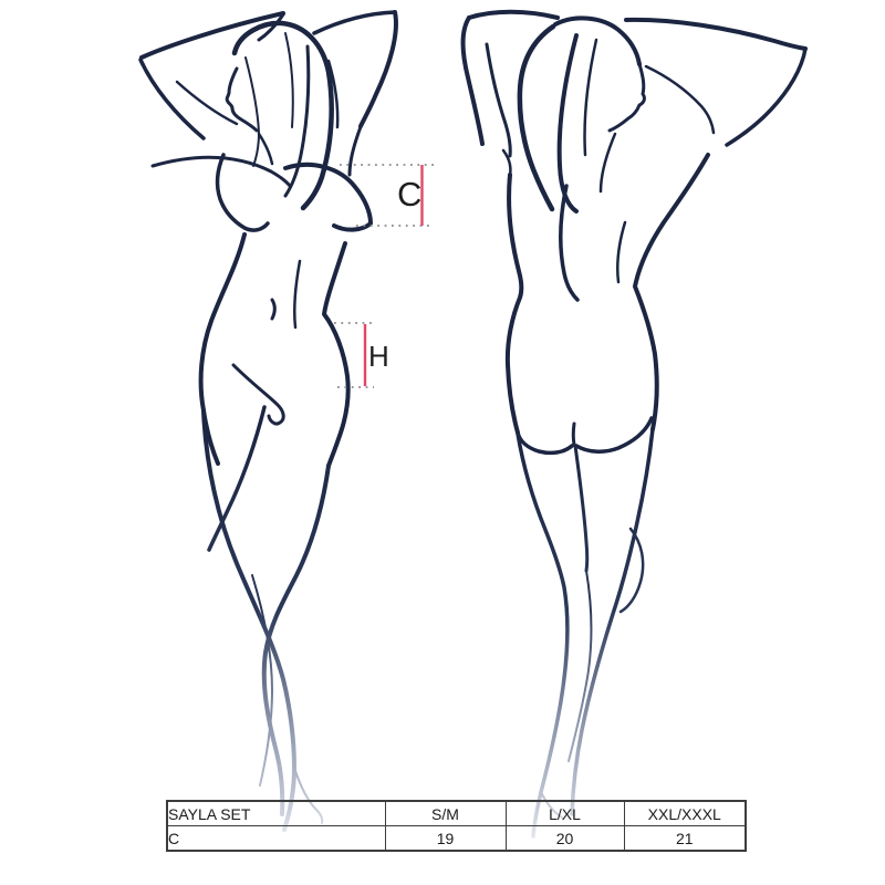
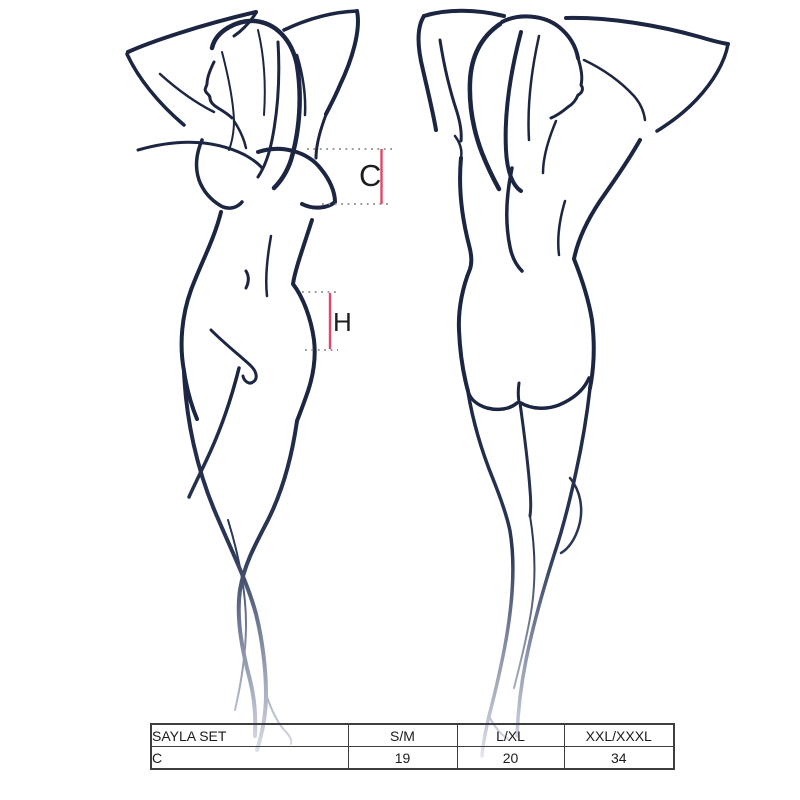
  C
  H
  SAYLA SET	S/M	L/XL	XXL/XXXL
- C	19	20	21
+ C	19	20	34
